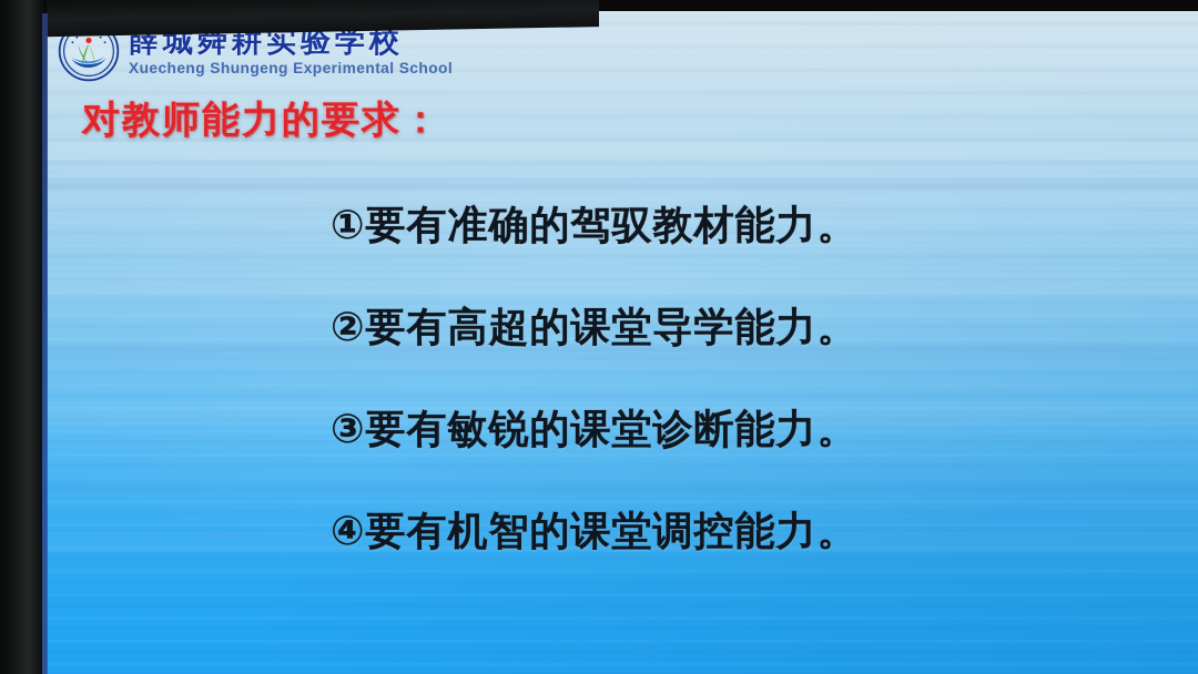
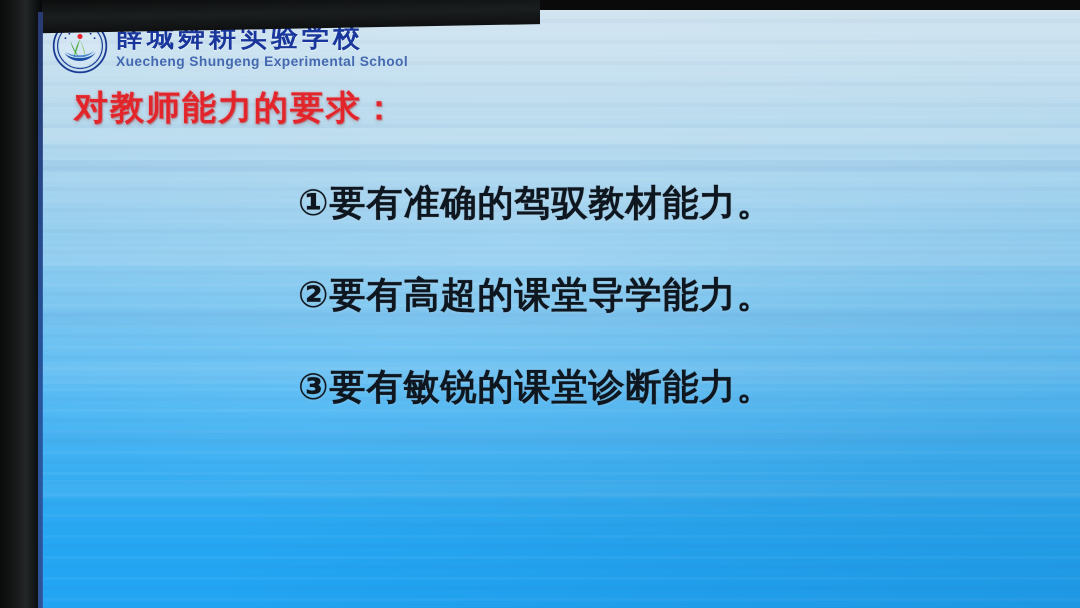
  薛城舜耕实验学校
  Xuecheng Shungeng Experimental School
  对教师能力的要求：
  ①要有准确的驾驭教材能力。
  ②要有高超的课堂导学能力。
  ③要有敏锐的课堂诊断能力。
- ④要有机智的课堂调控能力。
